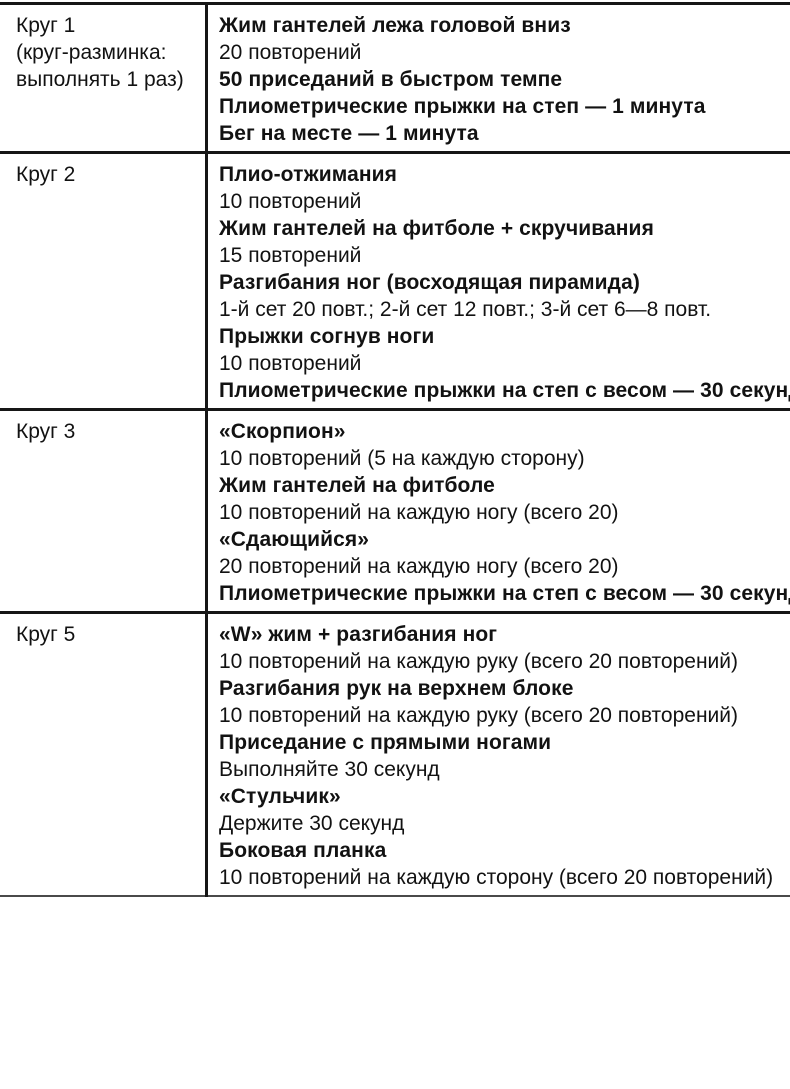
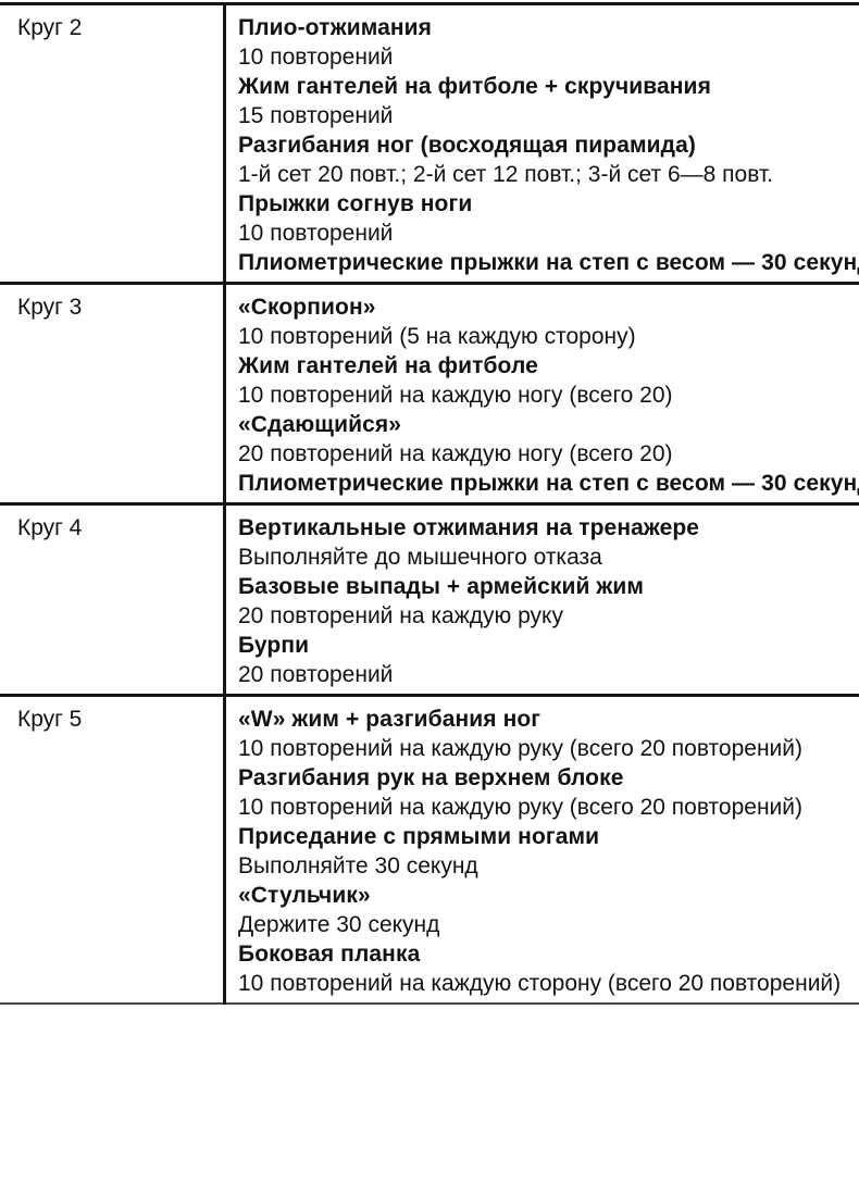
- Круг 1(круг-разминка:выполнять 1 раз)	Жим гантелей лежа головой вниз20 повторений50 приседаний в быстром темпеПлиометрические прыжки на степ — 1 минутаБег на месте — 1 минута
  Круг 2	Плио-отжимания10 повторенийЖим гантелей на фитболе + скручивания15 повторенийРазгибания ног (восходящая пирамида)1-й сет 20 повт.; 2-й сет 12 повт.; 3-й сет 6—8 повт.Прыжки согнув ноги10 повторенийПлиометрические прыжки на степ с весом — 30 секун
  Круг 3	«Скорпион»10 повторений (5 на каждую сторону)Жим гантелей на фитболе10 повторений на каждую ногу (всего 20)«Сдающийся»20 повторений на каждую ногу (всего 20)Плиометрические прыжки на степ с весом — 30 секун
+ Круг 4	Вертикальные отжимания на тренажереВыполняйте до мышечного отказаБазовые выпады + армейский жим20 повторений на каждую рукуБурпи20 повторений
  Круг 5	«W» жим + разгибания ног10 повторений на каждую руку (всего 20 повторений)Разгибания рук на верхнем блоке10 повторений на каждую руку (всего 20 повторений)Приседание с прямыми ногамиВыполняйте 30 секунд«Стульчик»Держите 30 секундБоковая планка10 повторений на каждую сторону (всего 20 повторений)
